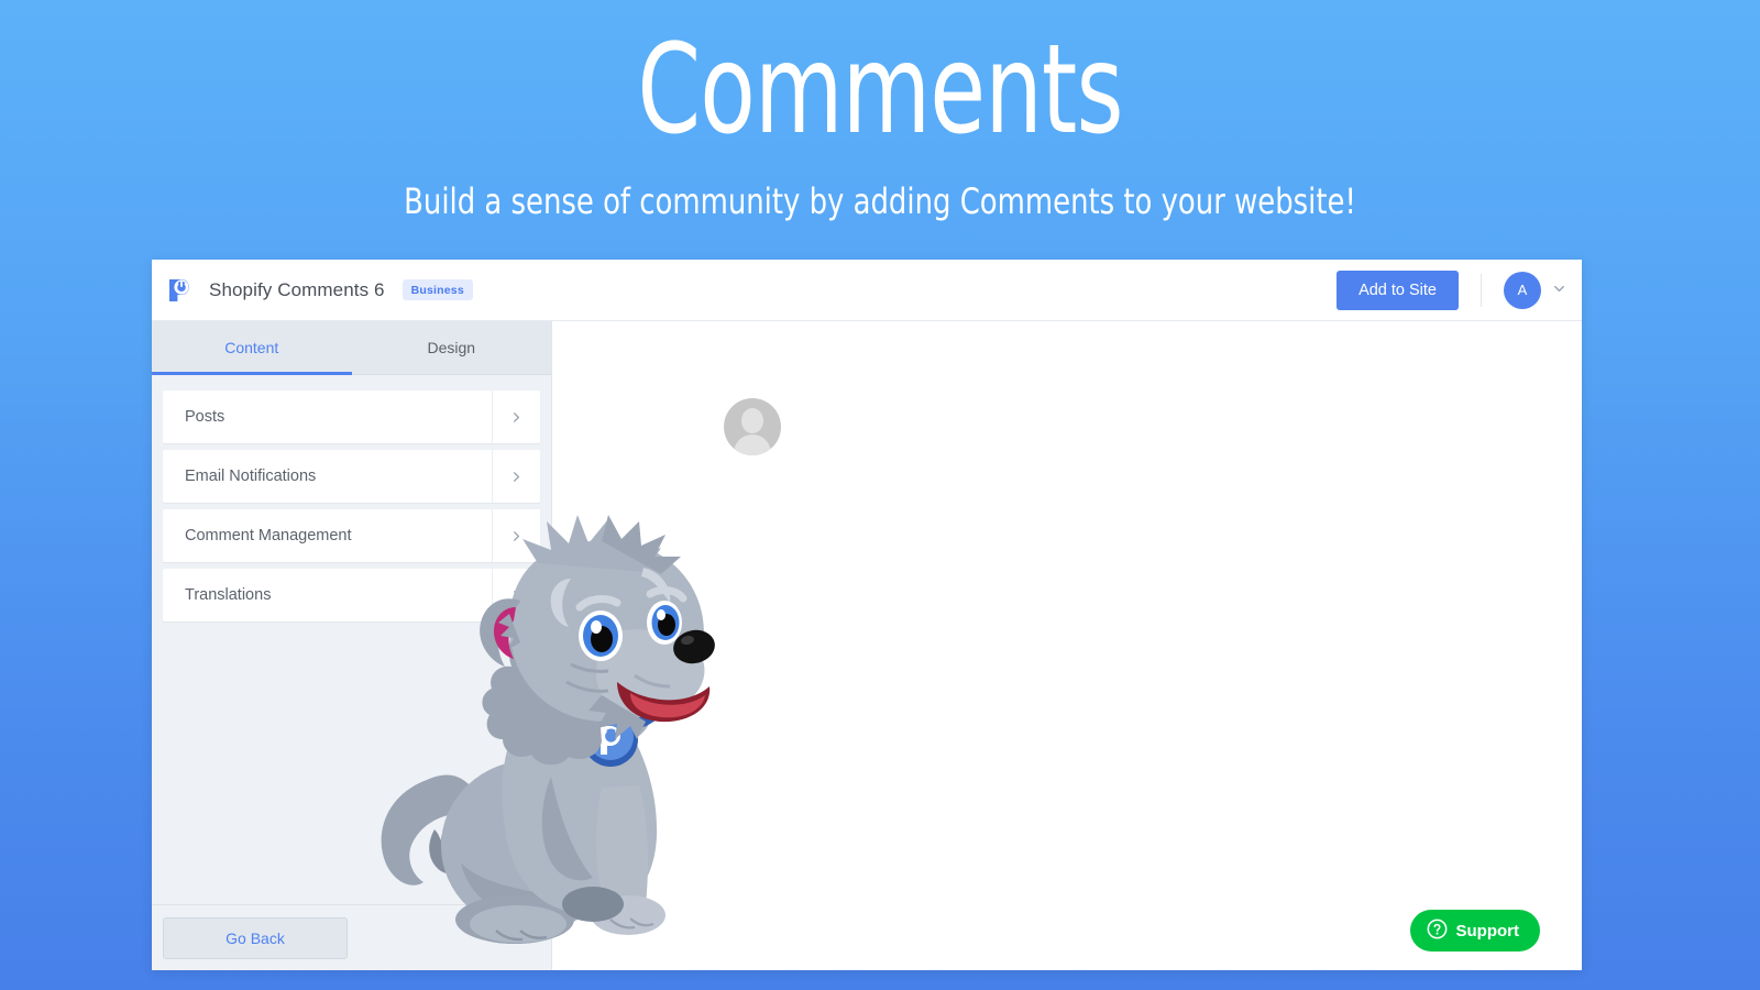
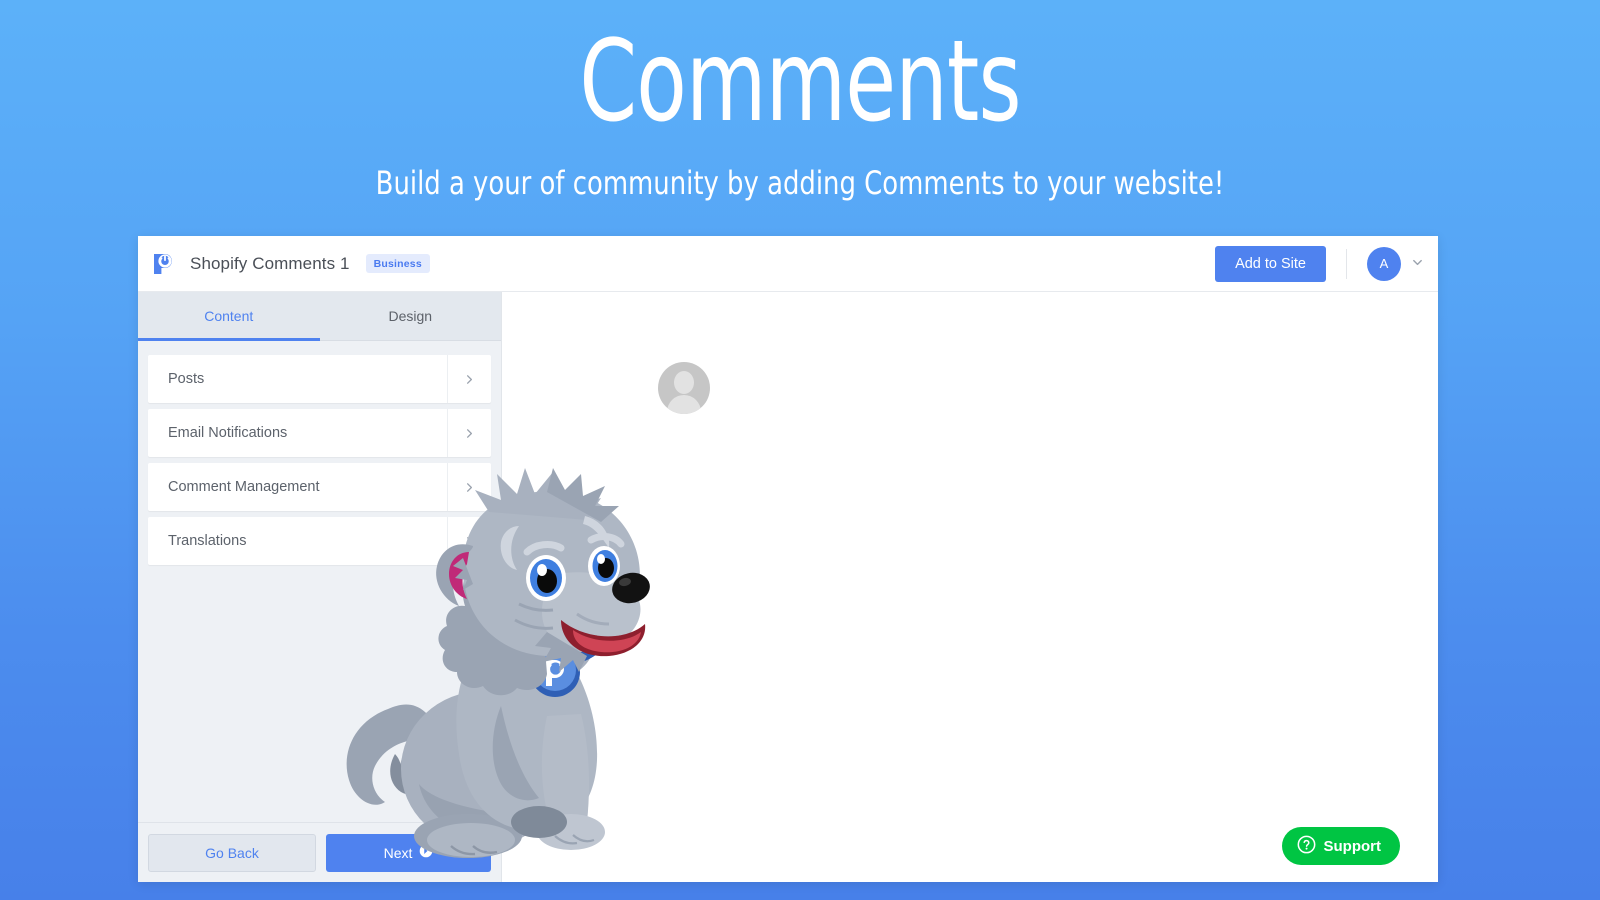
  Comments
- Build a sense of community by adding Comments to your website!
+ Build a your of community by adding Comments to your website!
- Shopify Comments 6
+ Shopify Comments 1
  Business
  Add to Site
  A
  Content
  Design
  Posts
  Email Notifications
  Comment Management
  Translations
  Go Back
+ Next
  Support
